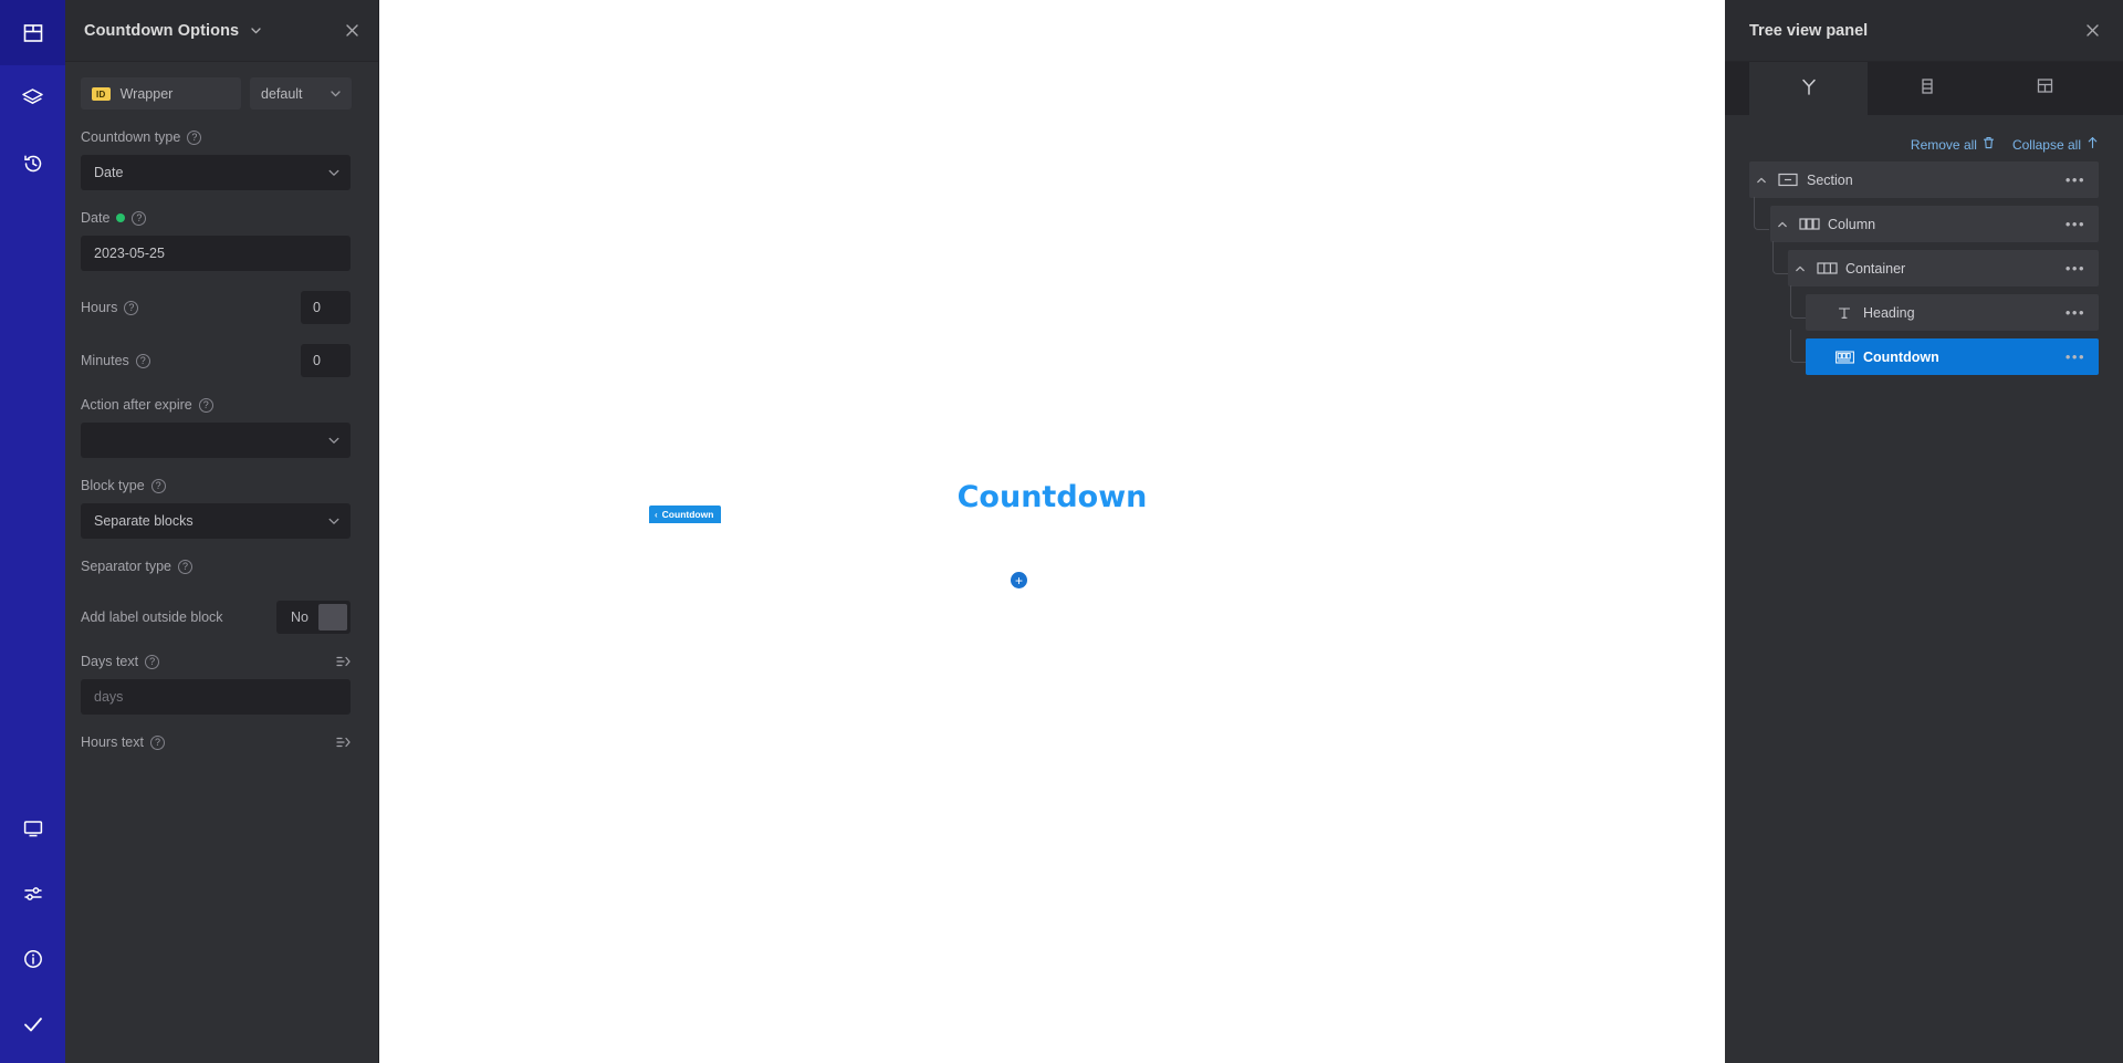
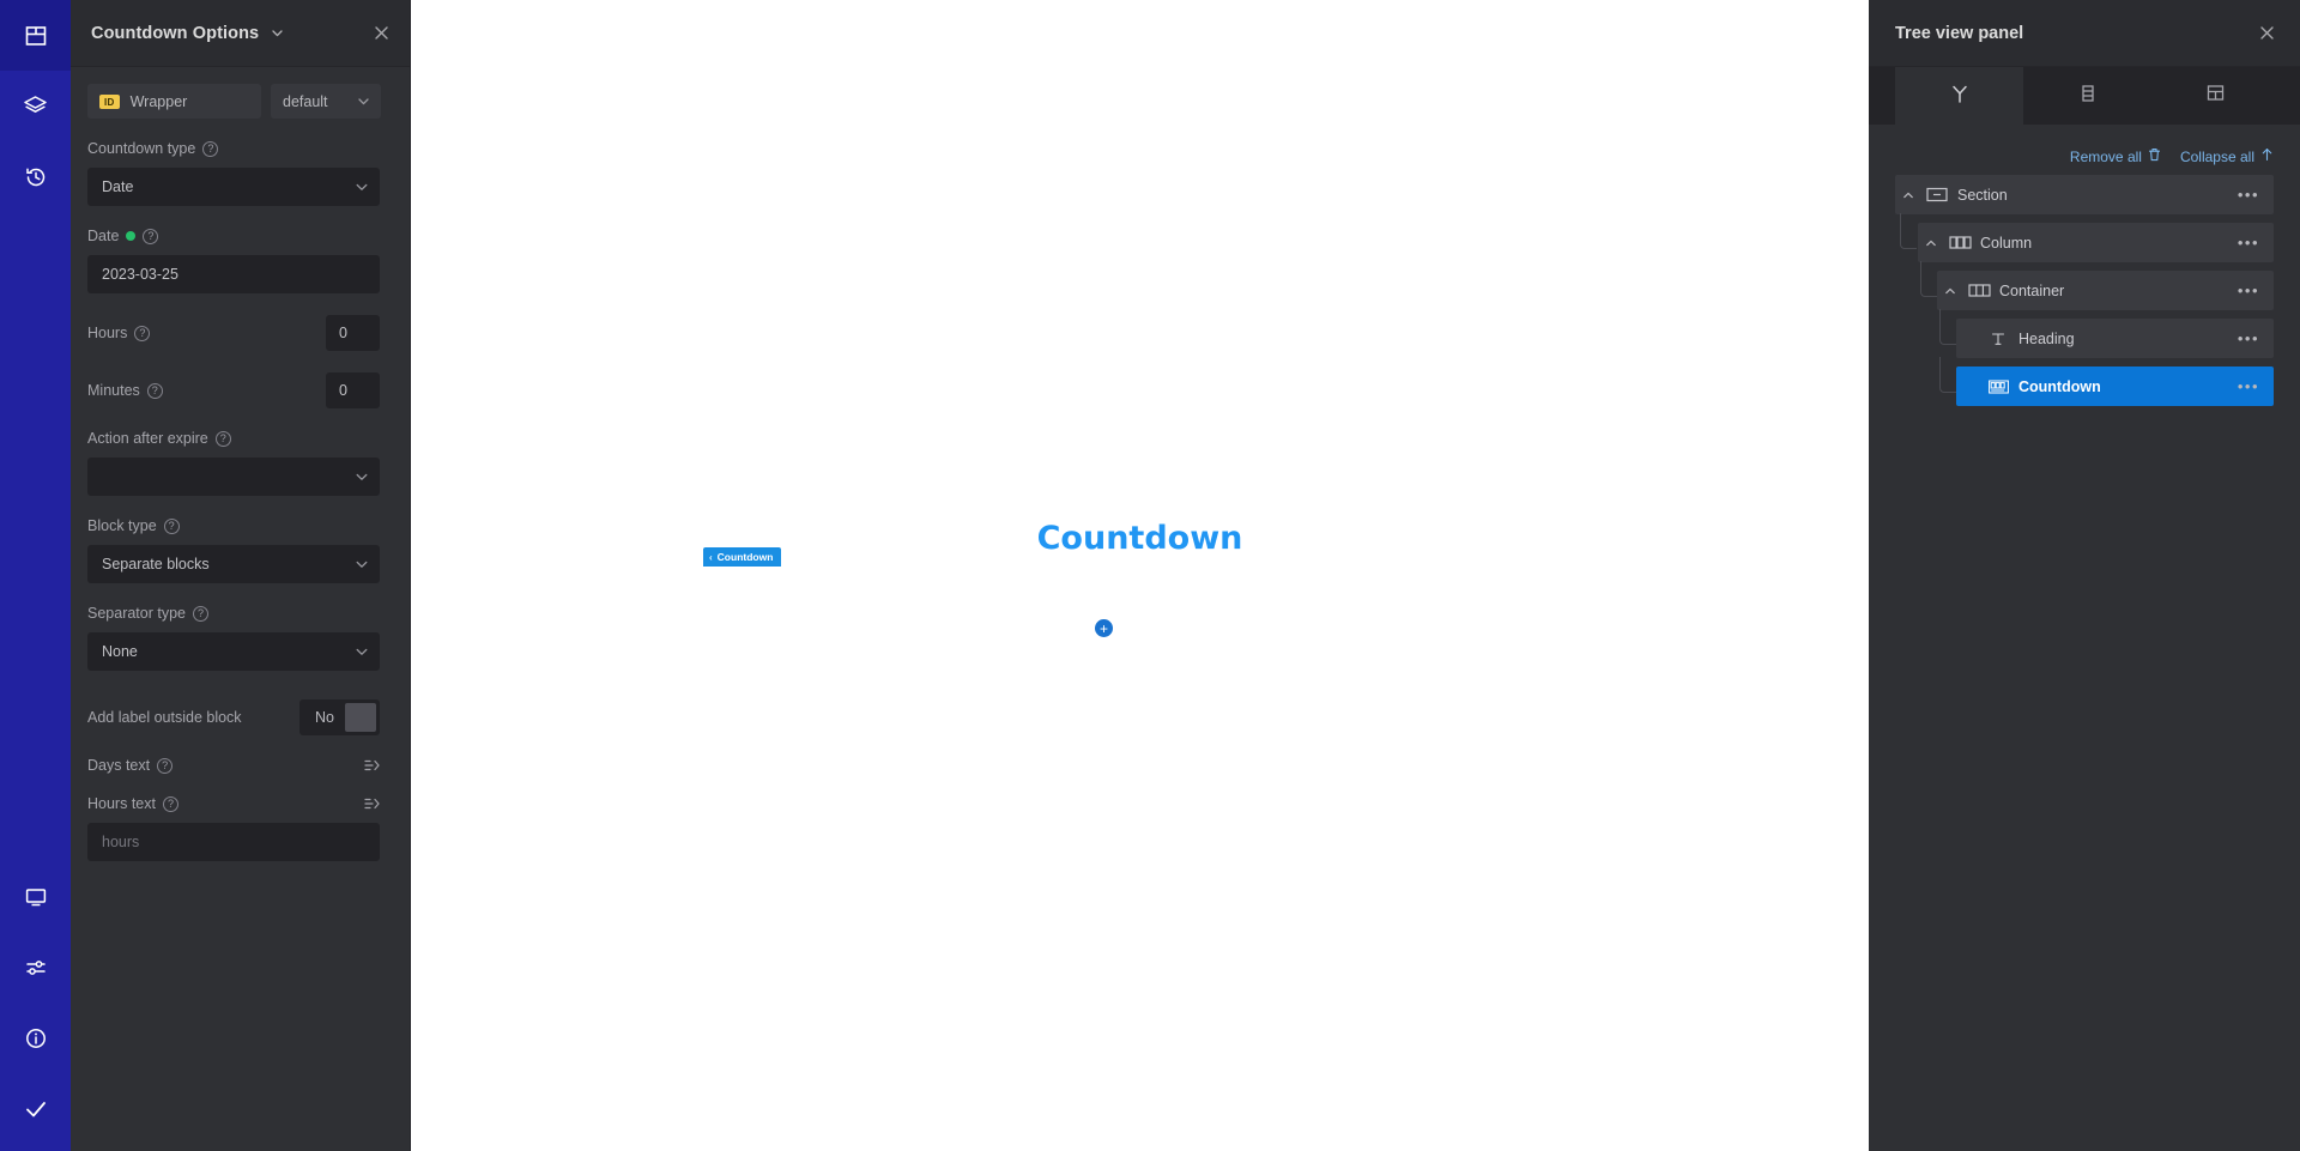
  Countdown Options
  ID
  Wrapper
  default
  Countdown type
  ?
  Date
  Date
  ?
- 2023-05-25
+ 2023-03-25
  Hours
  ?
  0
  Minutes
  ?
  0
  Action after expire
  ?
  Block type
  ?
  Separate blocks
  Separator type
  ?
+ None
  Add label outside block
  No
  Days text
  ?
- days
  Hours text
  ?
+ hours
  Countdown
  ‹
  Countdown
  +
  Tree view panel
  Remove all
  Collapse all
  Section
  •••
  Column
  •••
  Container
  •••
  Heading
  •••
  Countdown
  •••
